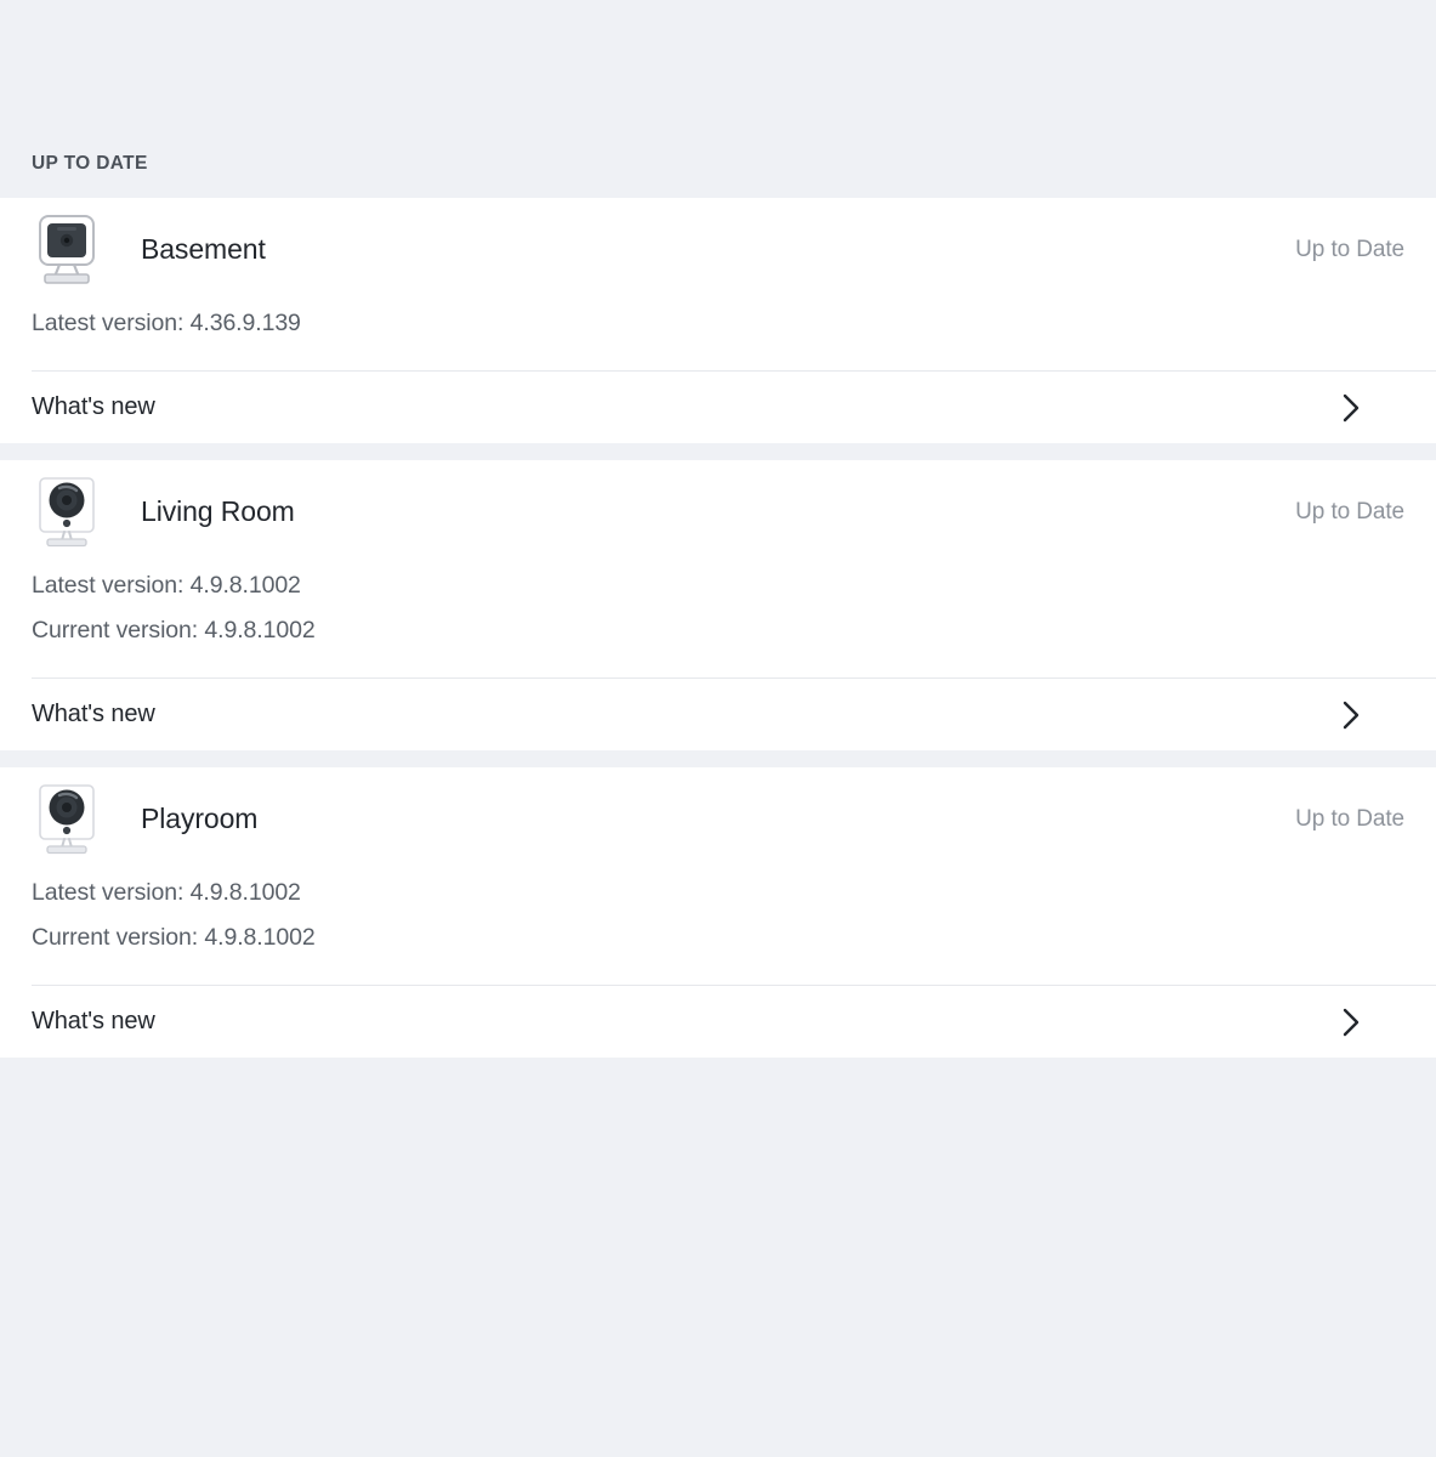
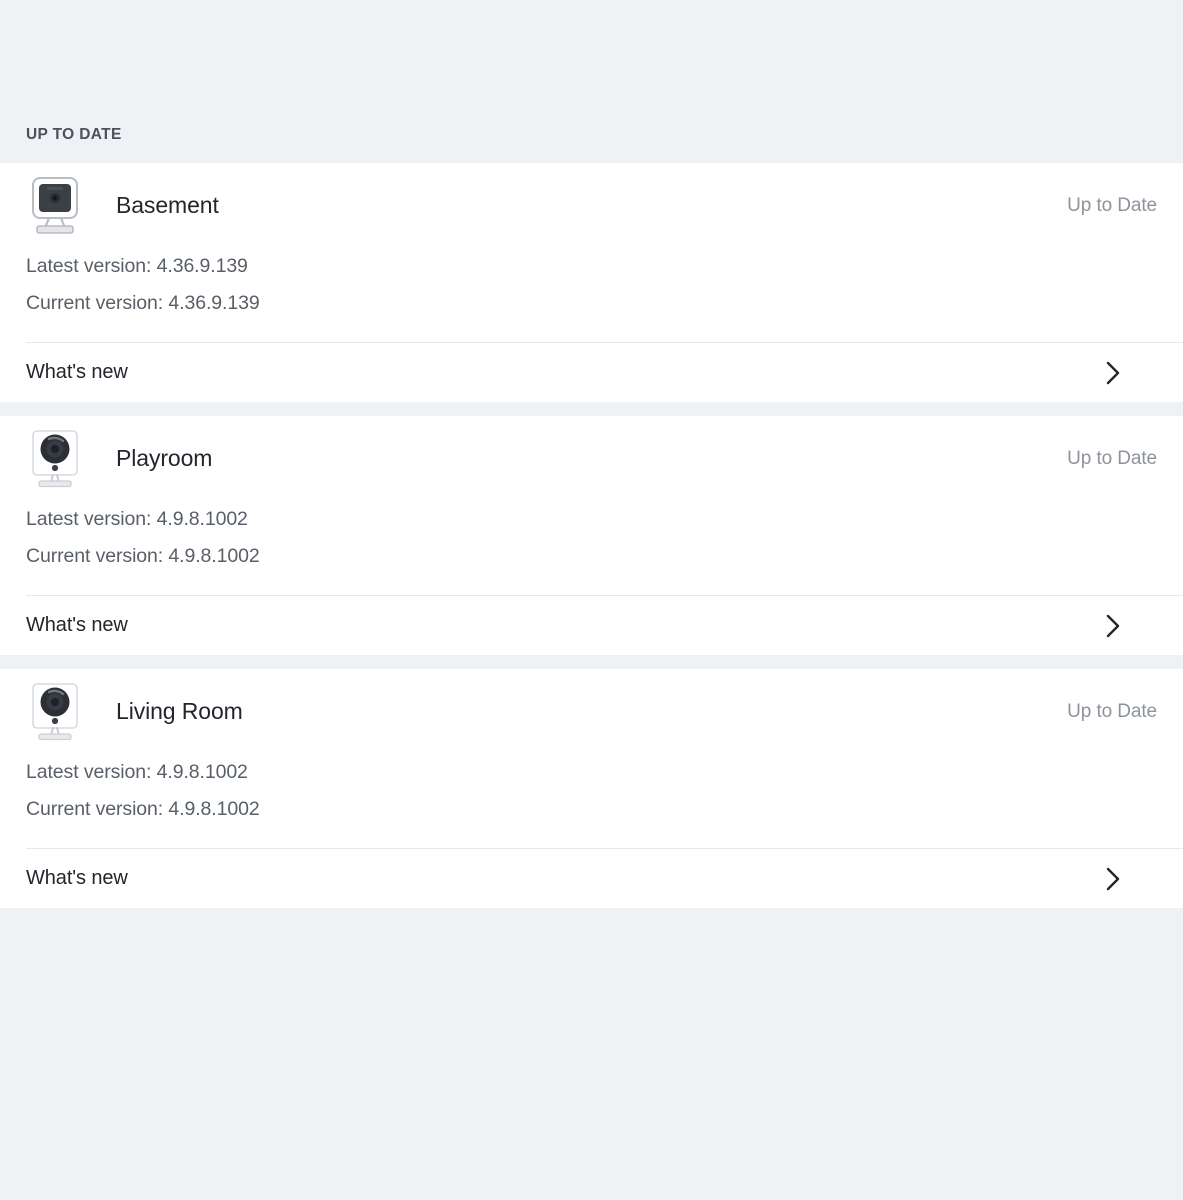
  UP TO DATE
  Basement
  Up to Date
  Latest version: 4.36.9.139
+ Current version: 4.36.9.139
  What's new
- Living Room
+ Playroom
  Up to Date
  Latest version: 4.9.8.1002
  Current version: 4.9.8.1002
  What's new
- Playroom
+ Living Room
  Up to Date
  Latest version: 4.9.8.1002
  Current version: 4.9.8.1002
  What's new
